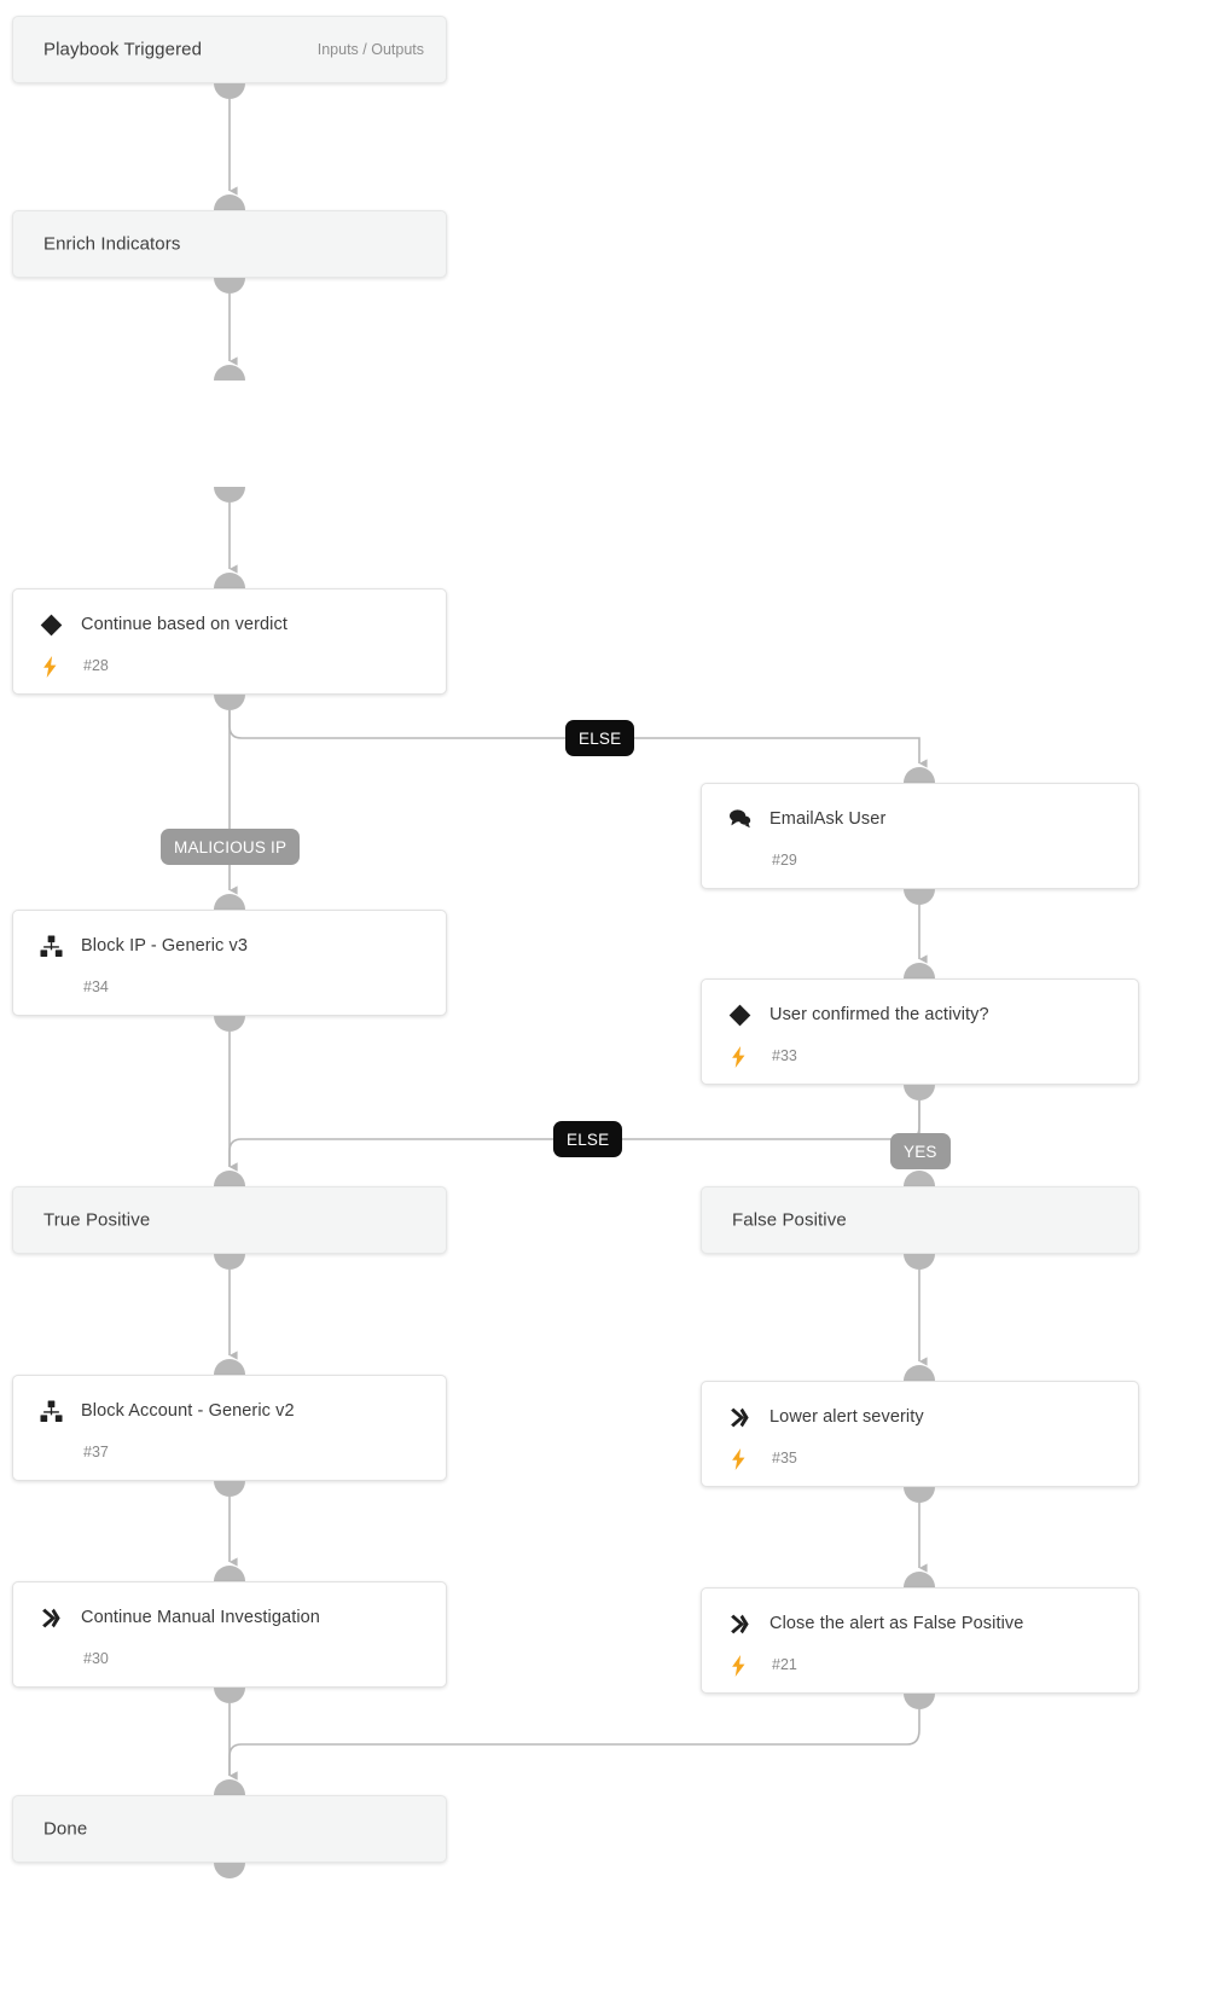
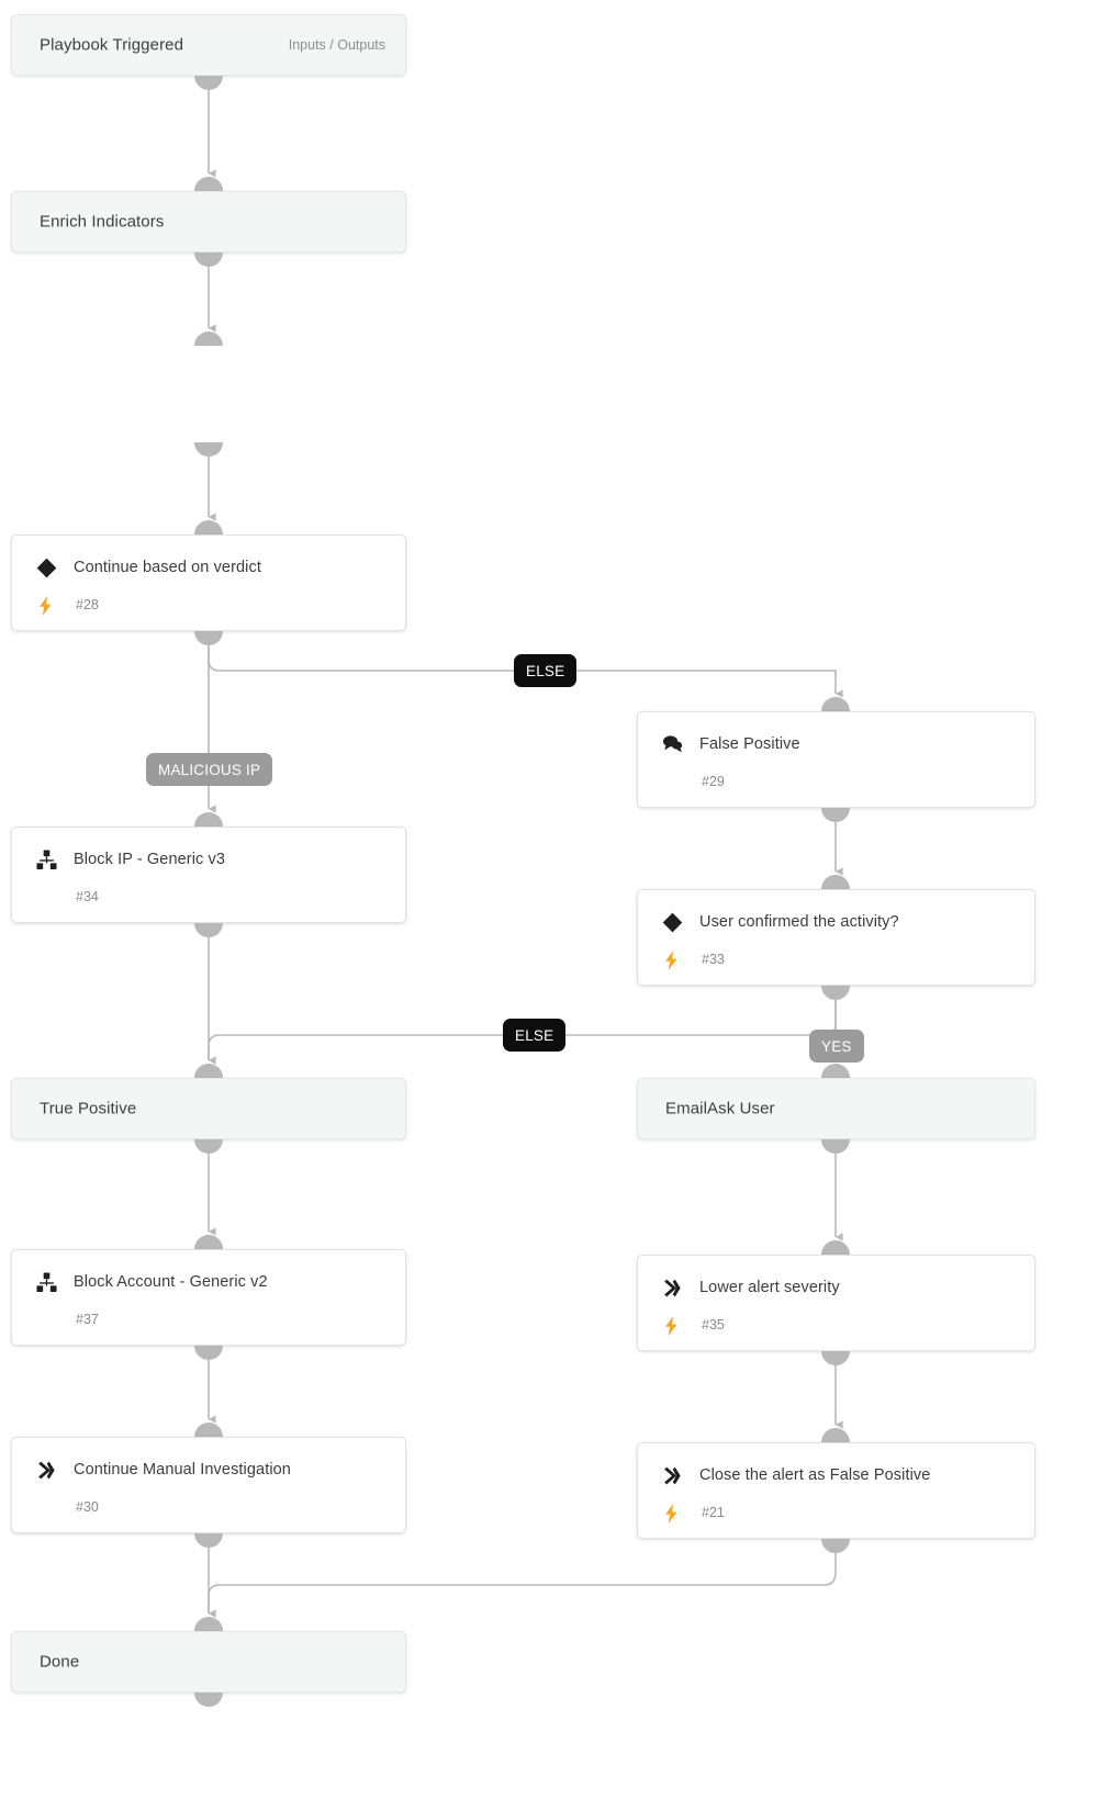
  Playbook Triggered
  Inputs / Outputs
  Enrich Indicators
  Continue based on verdict
  #28
- EmailAsk User
+ False Positive
  #29
  Block IP - Generic v3
  #34
  User confirmed the activity?
  #33
  True Positive
- False Positive
+ EmailAsk User
  Block Account - Generic v2
  #37
  Lower alert severity
  #35
  Continue Manual Investigation
  #30
  Close the alert as False Positive
  #21
  Done
  ELSE
  MALICIOUS IP
  ELSE
  YES
